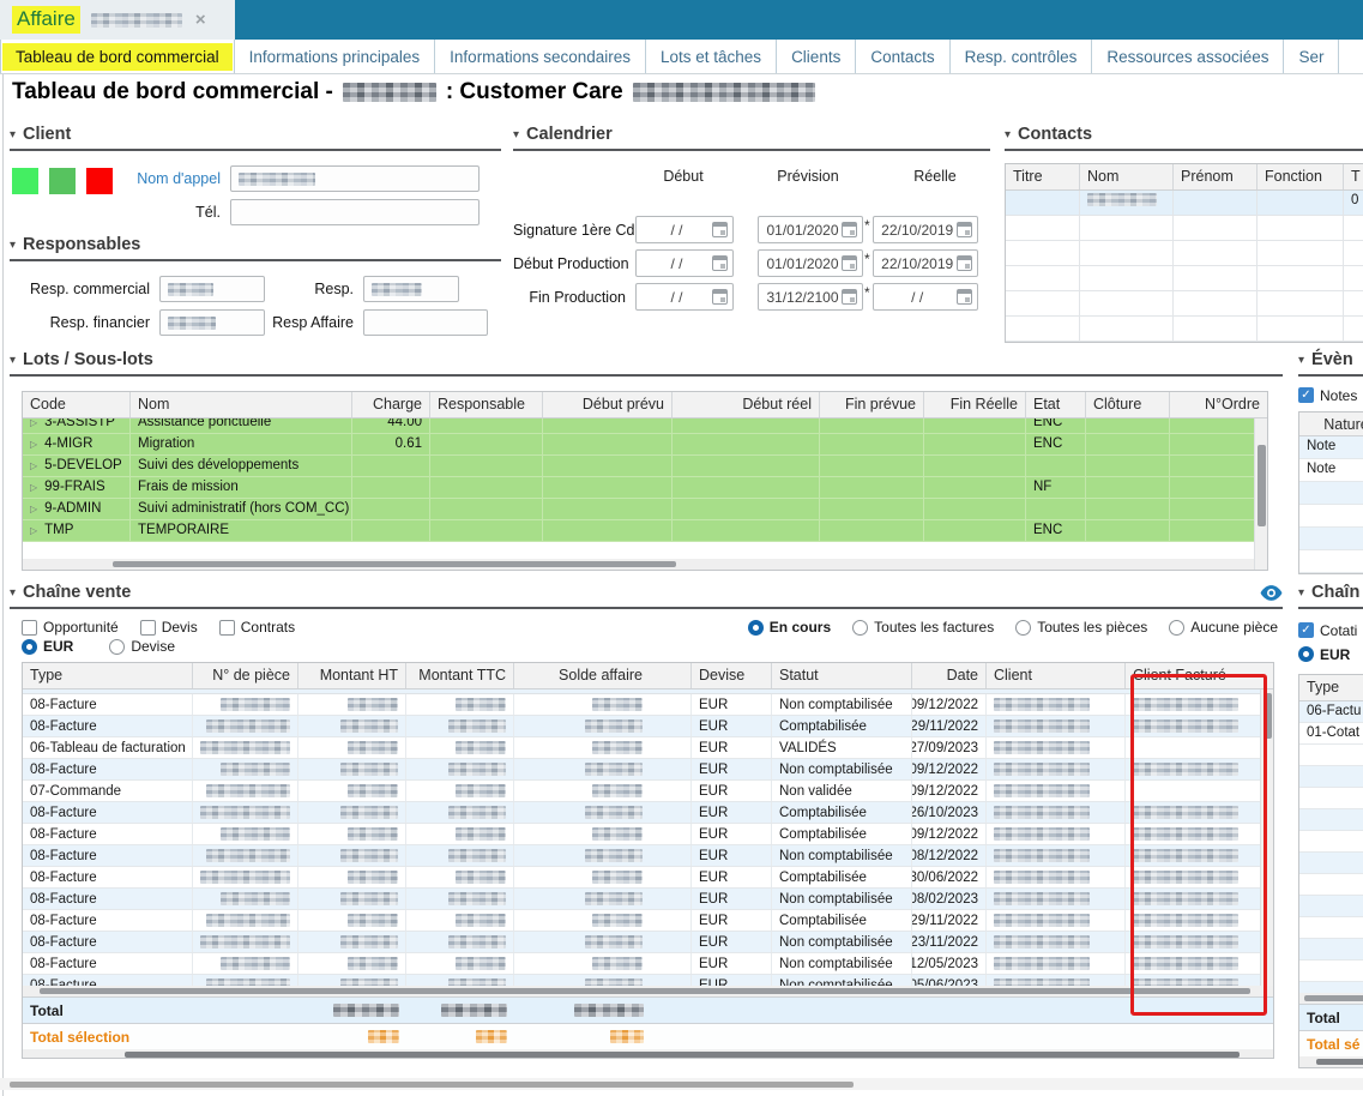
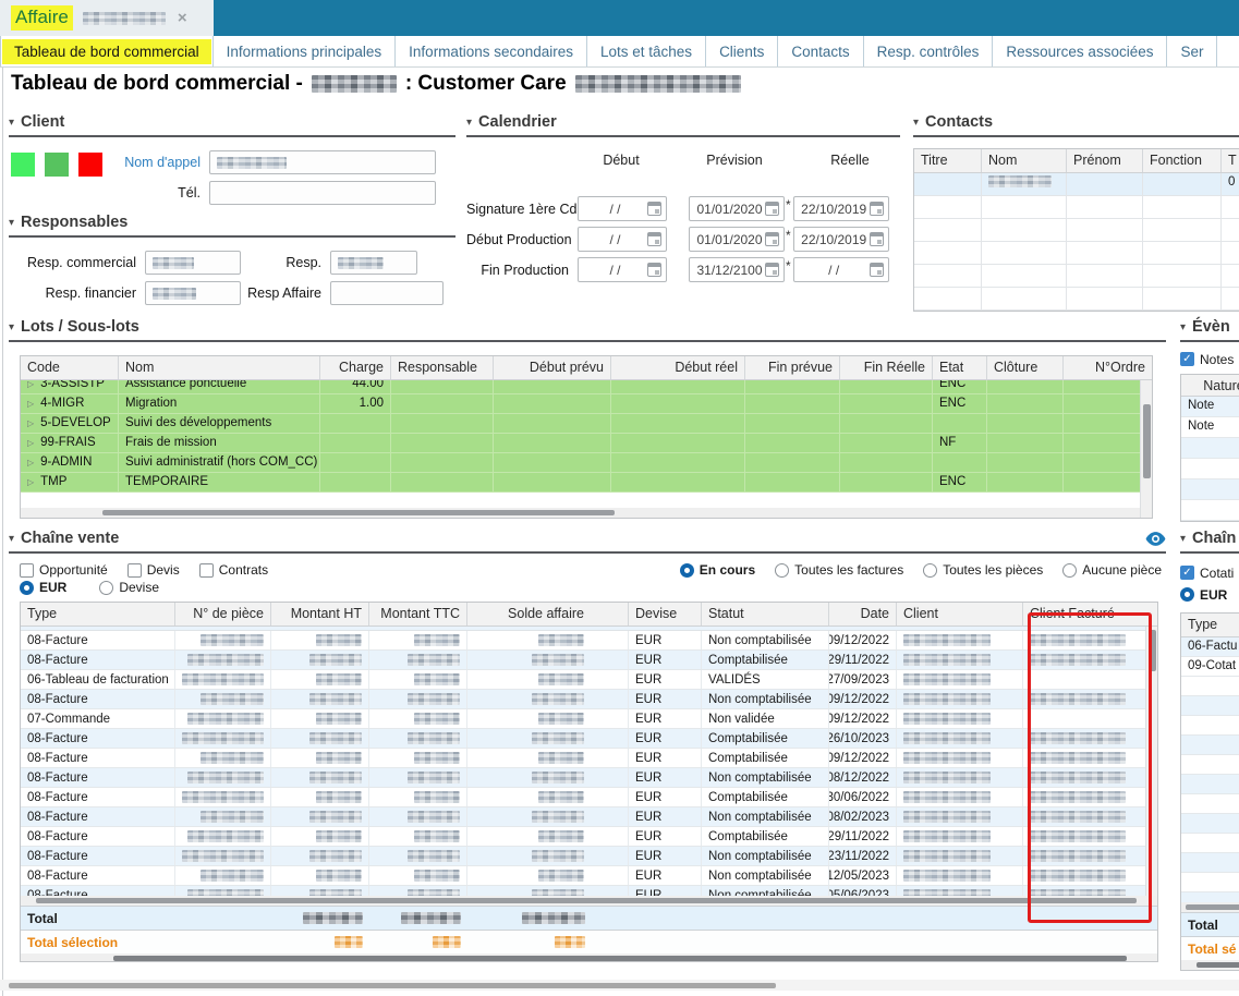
  Affaire
  ×
  Tableau de bord commercial
  Informations principales
  Informations secondaires
  Lots et tâches
  Clients
  Contacts
  Resp. contrôles
  Ressources associées
  Ser
  Tableau de bord commercial -
  : Customer Care
  ▾
  Client
  Nom d'appel
  Tél.
  ▾
  Responsables
  Resp. commercial
  Resp.
  Resp. financier
  Resp Affaire
  ▾
  Calendrier
  Début
  Prévision
  Réelle
  Signature 1ère Cd
  / /
  01/01/2020
  *
  22/10/2019
  Début Production
  / /
  01/01/2020
  *
  22/10/2019
  Fin Production
  / /
  31/12/2100
  *
  / /
  ▾
  Contacts
  Titre
  Nom
  Prénom
  Fonction
  T
  0
  ▾
  Lots / Sous-lots
  Code
  Nom
  Charge
  Responsable
  Début prévu
  Début réel
  Fin prévue
  Fin Réelle
  Etat
  Clôture
  N°Ordre
  ▷ 3-ASSISTP
  Assistance ponctuelle
  44.00
  ENC
  ▷ 4-MIGR
  Migration
- 0.61
+ 1.00
  ENC
  ▷ 5-DEVELOP
  Suivi des développements
  ▷ 99-FRAIS
  Frais de mission
  NF
  ▷ 9-ADMIN
  Suivi administratif (hors COM_CC)
  ▷ TMP
  TEMPORAIRE
  ENC
  ▾
  Chaîne vente
  Opportunité
  Devis
  Contrats
  En cours
  Toutes les factures
  Toutes les pièces
  Aucune pièce
  EUR
  Devise
  Type
  N° de pièce
  Montant HT
  Montant TTC
  Solde affaire
  Devise
  Statut
  Date
  Client
  Client Facturé
  08-Facture
  EUR
  Non comptabilisée
  09/12/2022
  08-Facture
  EUR
  Comptabilisée
  29/11/2022
  06-Tableau de facturation
  EUR
  VALIDÉS
  27/09/2023
  08-Facture
  EUR
  Non comptabilisée
  09/12/2022
  07-Commande
  EUR
  Non validée
  09/12/2022
  08-Facture
  EUR
  Comptabilisée
  26/10/2023
  08-Facture
  EUR
  Comptabilisée
  09/12/2022
  08-Facture
  EUR
  Non comptabilisée
  08/12/2022
  08-Facture
  EUR
  Comptabilisée
  30/06/2022
  08-Facture
  EUR
  Non comptabilisée
  08/02/2023
  08-Facture
  EUR
  Comptabilisée
  29/11/2022
  08-Facture
  EUR
  Non comptabilisée
  23/11/2022
  08-Facture
  EUR
  Non comptabilisée
  12/05/2023
  Total
  Total sélection
  ▾
  Évèn
  ✓
  Notes
  Natur
  Note
  Note
  ▾
  Chaîn
  ✓
  Cotati
  EUR
  Type
  06-Factu
- 01-Cotat
+ 09-Cotat
  Total
  Total sé
